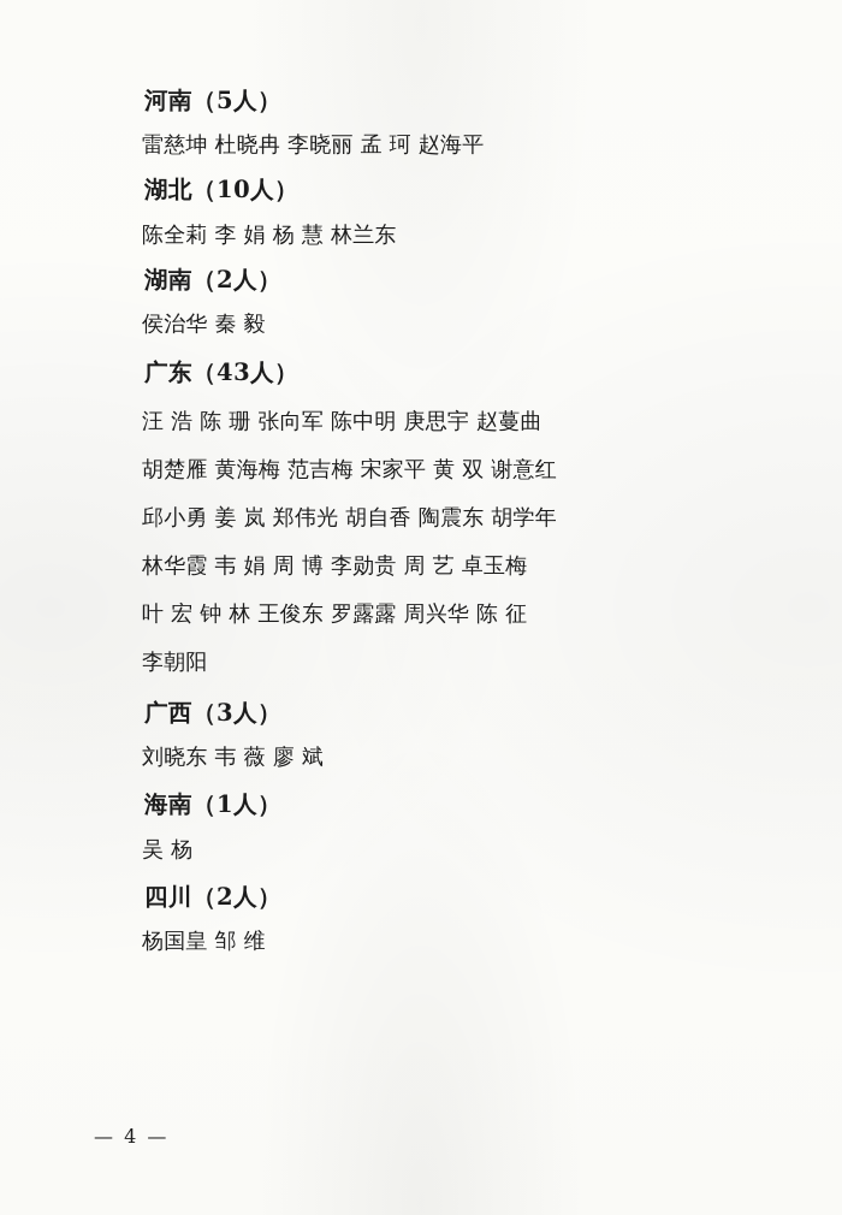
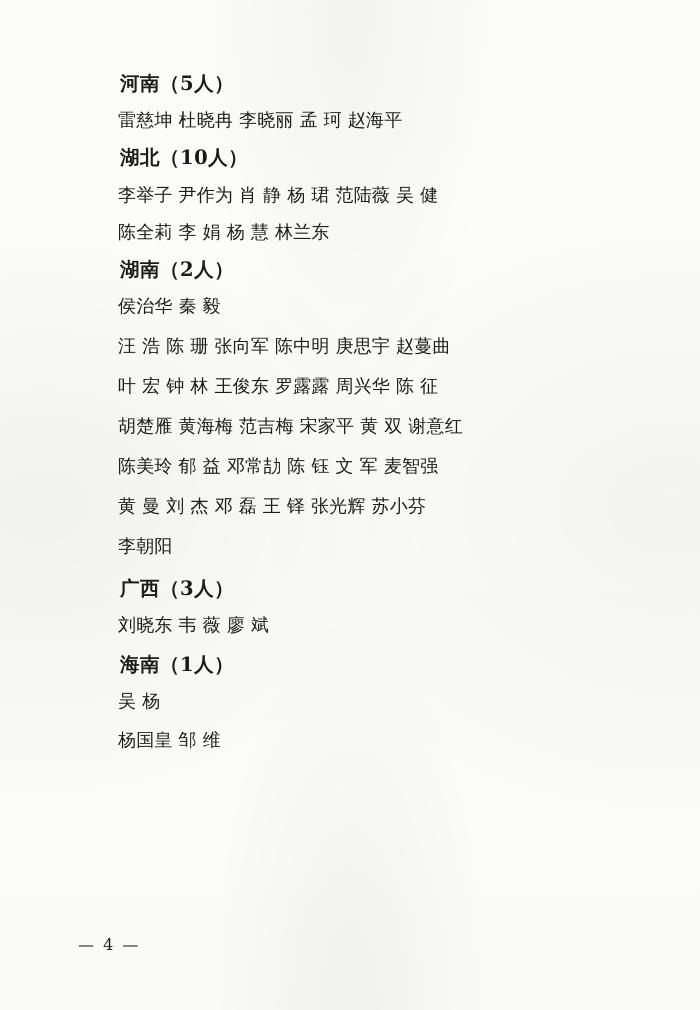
  河南（5人）
  雷慈坤 杜晓冉 李晓丽 孟 珂 赵海平
  湖北（10人）
+ 李举子 尹作为 肖 静 杨 珺 范陆薇 吴 健
  陈全莉 李 娟 杨 慧 林兰东
  湖南（2人）
  侯治华 秦 毅
- 广东（43人）
  汪 浩 陈 珊 张向军 陈中明 庚思宇 赵蔓曲
- 胡楚雁 黄海梅 范吉梅 宋家平 黄 双 谢意红
+ 叶 宏 钟 林 王俊东 罗露露 周兴华 陈 征
- 邱小勇 姜 岚 郑伟光 胡自香 陶震东 胡学年
- 林华霞 韦 娟 周 博 李勋贵 周 艺 卓玉梅
- 叶 宏 钟 林 王俊东 罗露露 周兴华 陈 征
+ 胡楚雁 黄海梅 范吉梅 宋家平 黄 双 谢意红
+ 陈美玲 郁 益 邓常劼 陈 钰 文 军 麦智强
+ 黄 曼 刘 杰 邓 磊 王 铎 张光辉 苏小芬
  李朝阳
  广西（3人）
  刘晓东 韦 薇 廖 斌
  海南（1人）
  吴 杨
- 四川（2人）
  杨国皇 邹 维
  — 4 —
